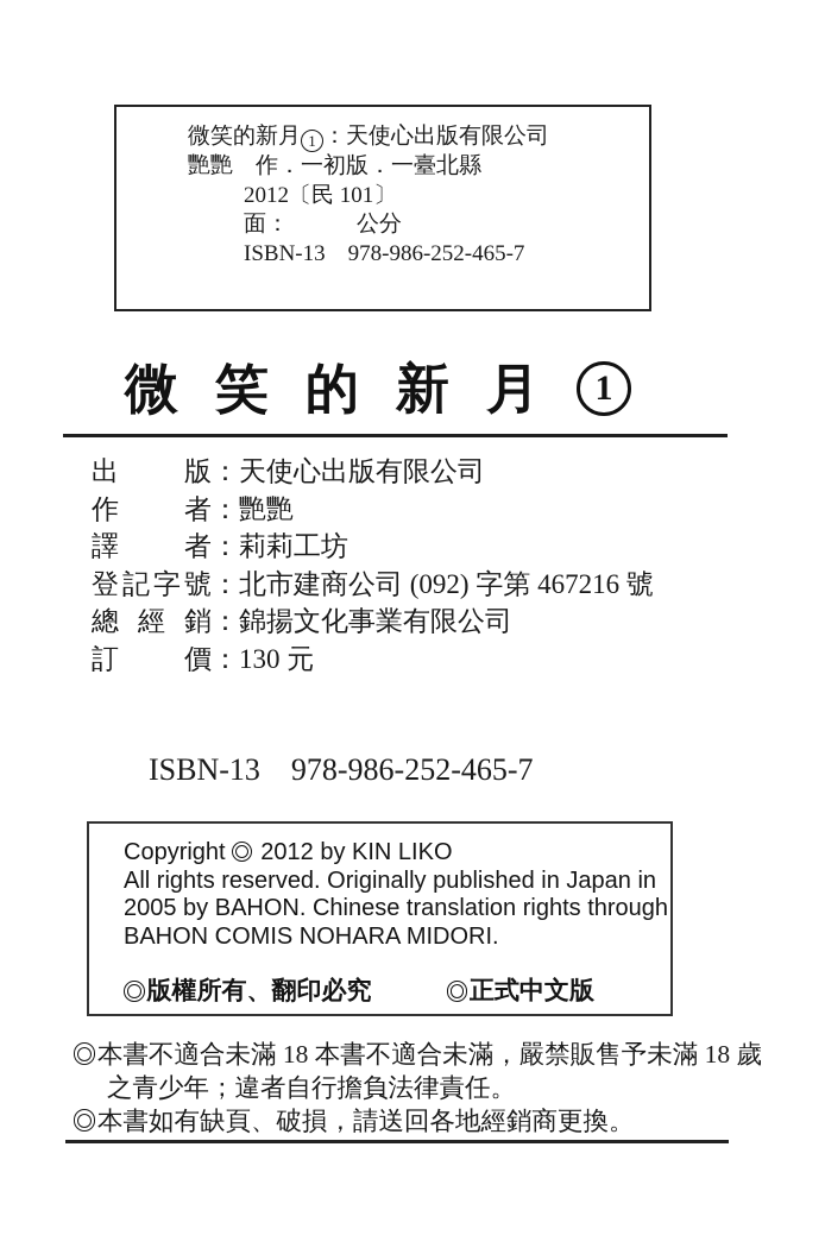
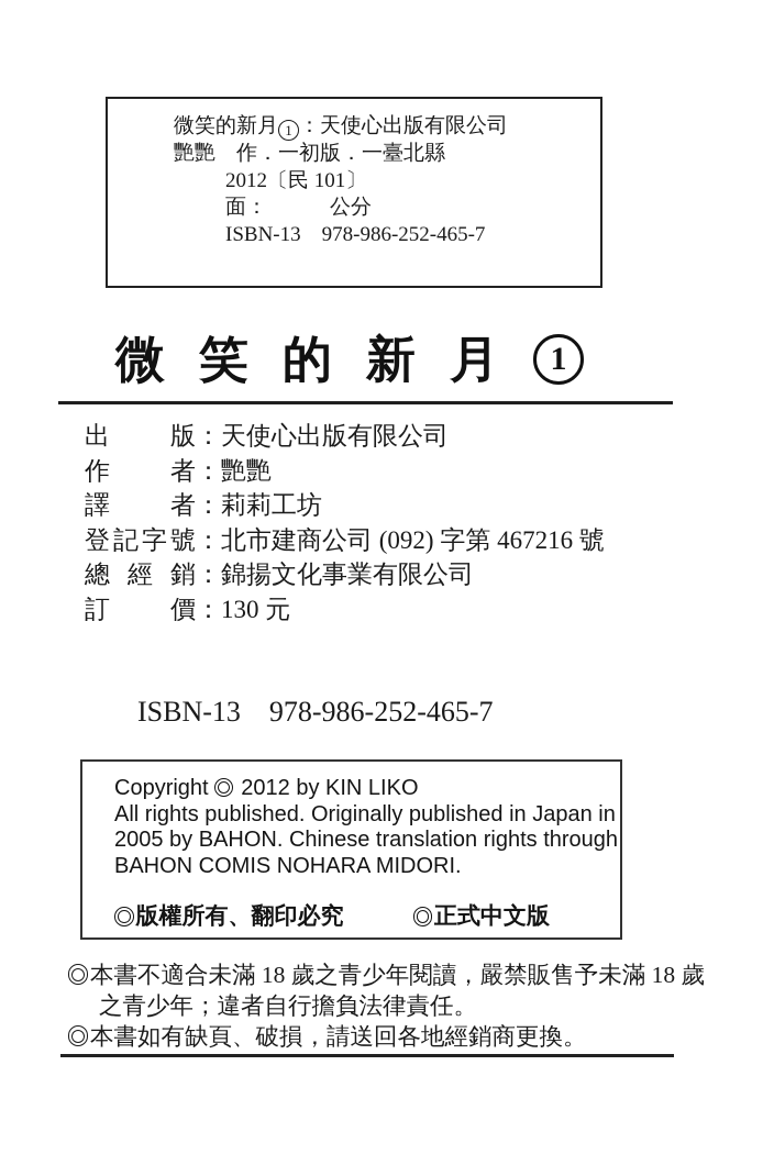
  微笑的新月 1 ：天使心出版有限公司
  艷艷 作．一初版．一臺北縣
  2012〔民 101〕
  面： 公分
  ISBN-13 978-986-252-465-7
  微笑的新月
  1
  出版：天使心出版有限公司
  作者：艷艷
  譯者：莉莉工坊
  登記字號：北市建商公司 (092) 字第 467216 號
  總經銷：錦揚文化事業有限公司
  訂價：130 元
  ISBN-13 978-986-252-465-7
  Copyright 2012 by KIN LIKO
- All rights reserved. Originally published in Japan in
+ All rights published. Originally published in Japan in
  2005 by BAHON. Chinese translation rights through
  BAHON COMIS NOHARA MIDORI.
  版權所有、翻印必究
  正式中文版
- 本書不適合未滿 18 本書不適合未滿，嚴禁販售予未滿 18 歲
+ 本書不適合未滿 18 歲之青少年閱讀，嚴禁販售予未滿 18 歲
  之青少年；違者自行擔負法律責任。
  本書如有缺頁、破損，請送回各地經銷商更換。
